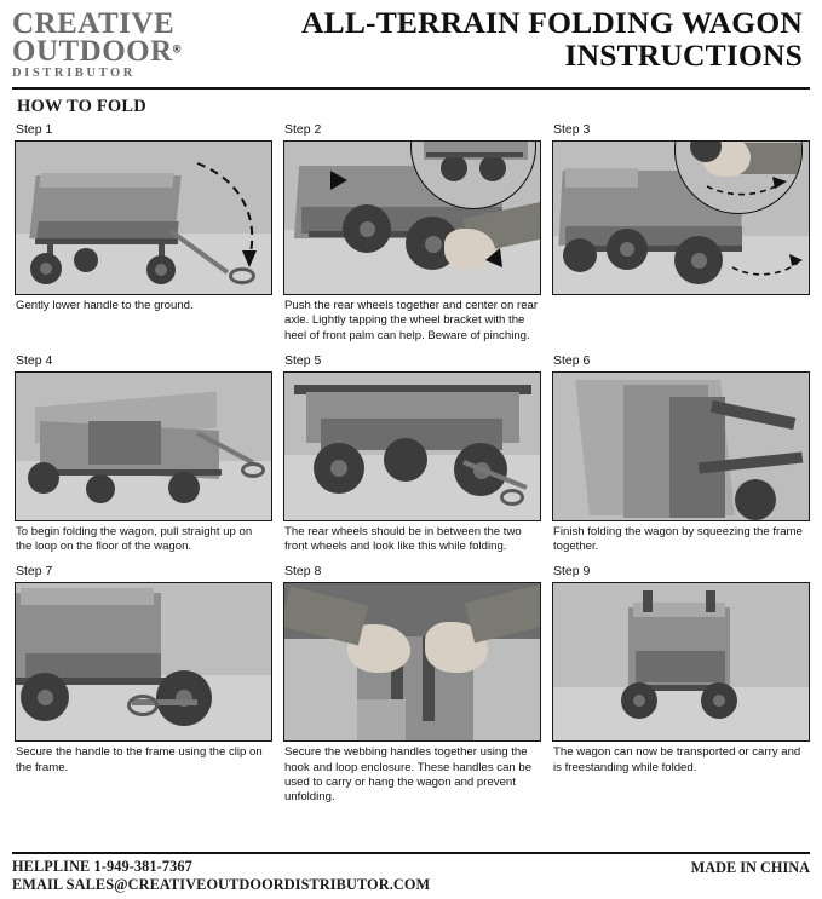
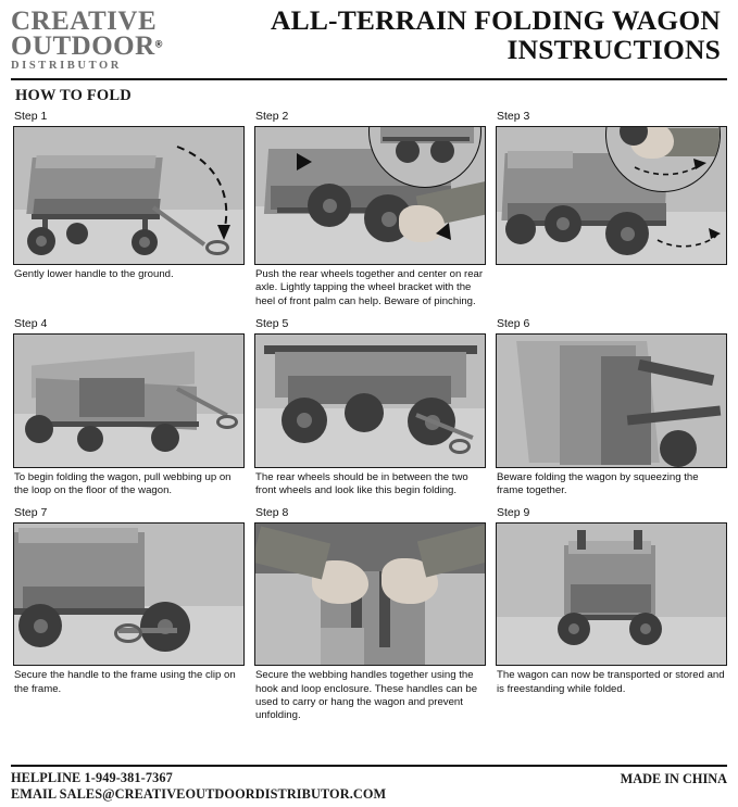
  CREATIVE
  OUTDOOR®
  DISTRIBUTOR
  ALL-TERRAIN FOLDING WAGON
  INSTRUCTIONS
  HOW TO FOLD
  Step 1
  Gently lower handle to the ground.
  Step 2
  Push the rear wheels together and center on rear axle. Lightly tapping the wheel bracket with the heel of front palm can help. Beware of pinching.
  Step 3
  Step 4
- To begin folding the wagon, pull straight up on the loop on the floor of the wagon.
+ To begin folding the wagon, pull webbing up on the loop on the floor of the wagon.
  Step 5
- The rear wheels should be in between the two front wheels and look like this while folding.
+ The rear wheels should be in between the two front wheels and look like this begin folding.
  Step 6
- Finish folding the wagon by squeezing the frame together.
+ Beware folding the wagon by squeezing the frame together.
  Step 7
  Secure the handle to the frame using the clip on the frame.
  Step 8
  Secure the webbing handles together using the hook and loop enclosure. These handles can be used to carry or hang the wagon and prevent unfolding.
  Step 9
- The wagon can now be transported or carry and is freestanding while folded.
+ The wagon can now be transported or stored and is freestanding while folded.
  HELPLINE 1-949-381-7367
  EMAIL SALES@CREATIVEOUTDOORDISTRIBUTOR.COM
  MADE IN CHINA
